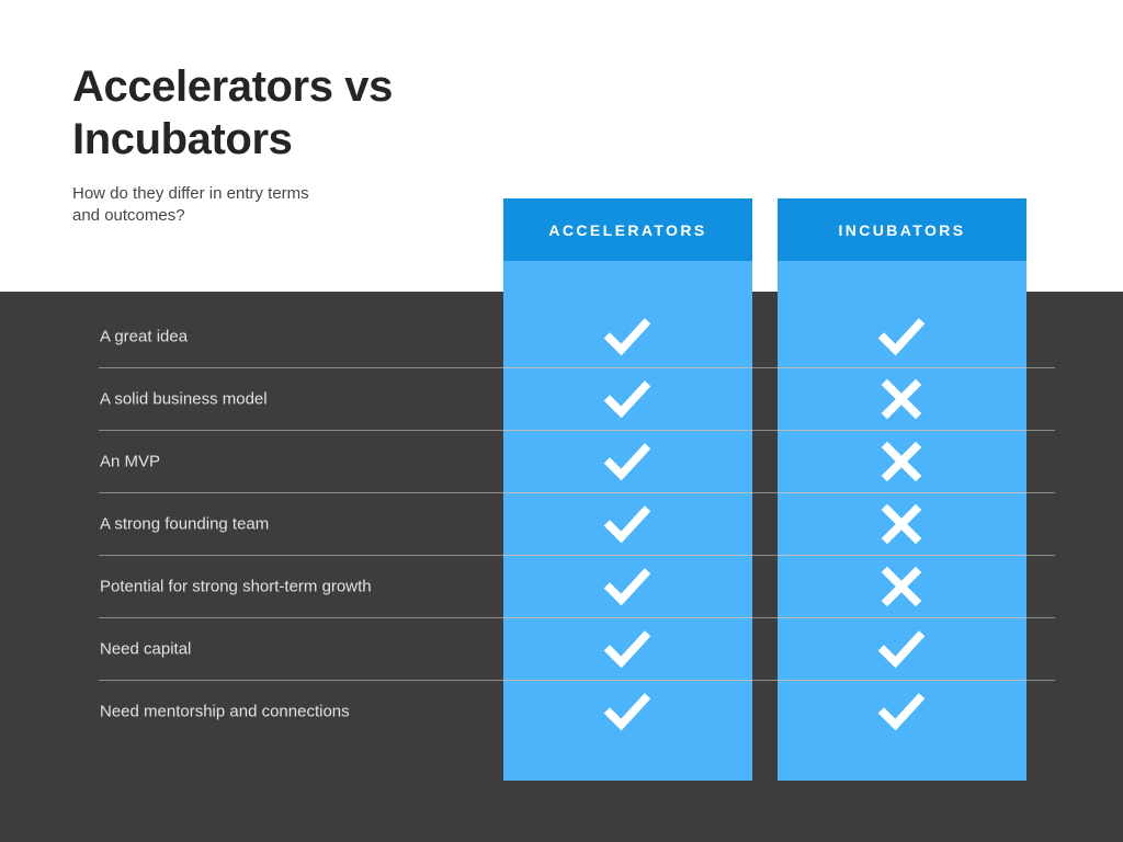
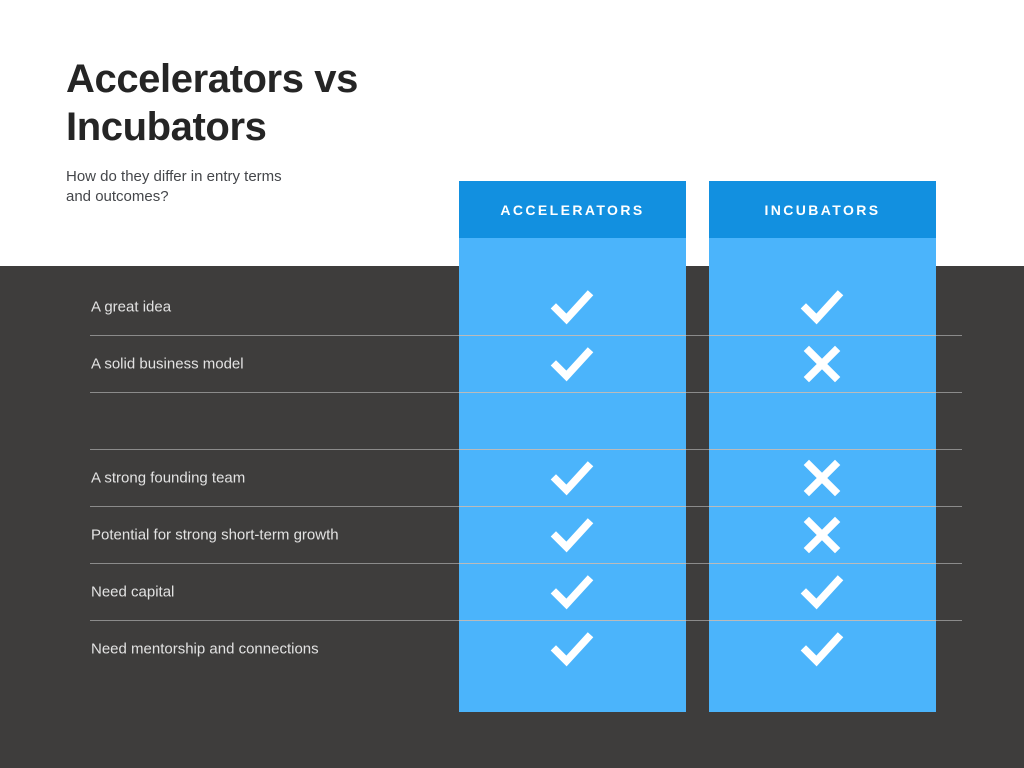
  Accelerators vs
  Incubators
  How do they differ in entry terms
  and outcomes?
  ACCELERATORS
  INCUBATORS
  A great idea
  A solid business model
- An MVP
  A strong founding team
  Potential for strong short-term growth
  Need capital
  Need mentorship and connections
